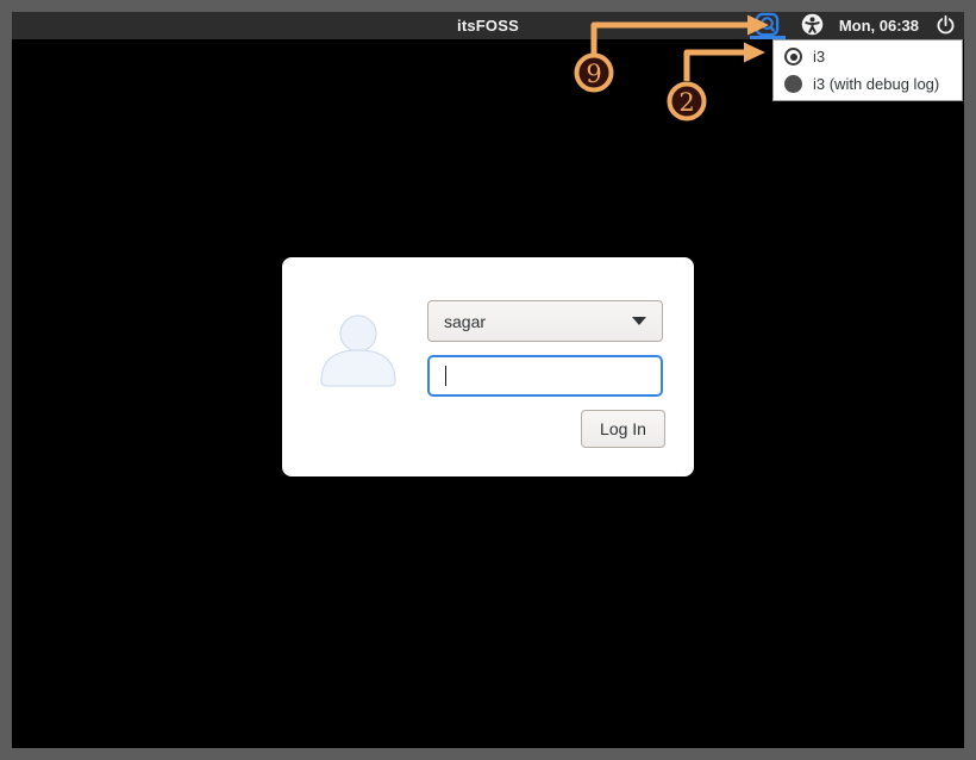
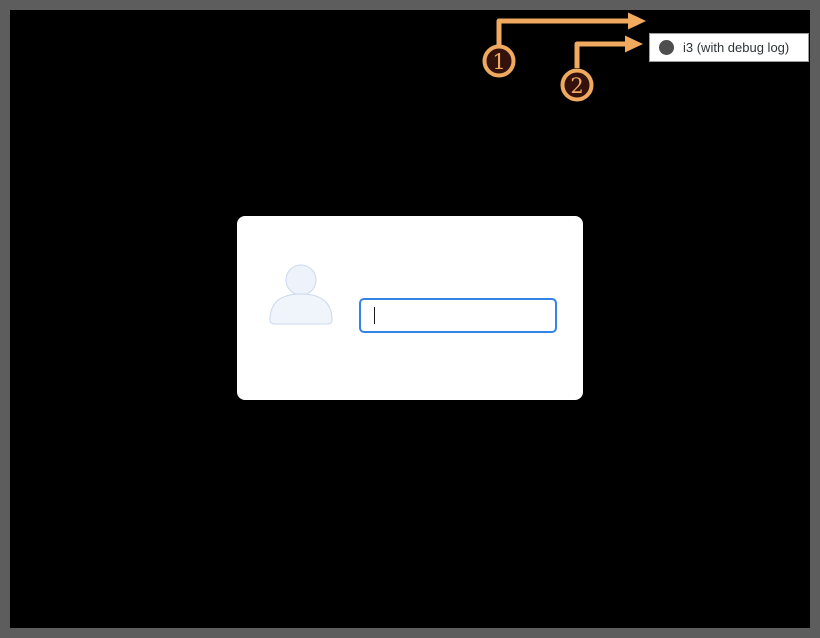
- itsFOSS
- Mon, 06:38
- i3
  i3 (with debug log)
- sagar
- Log In
- 9
+ 1
  2
